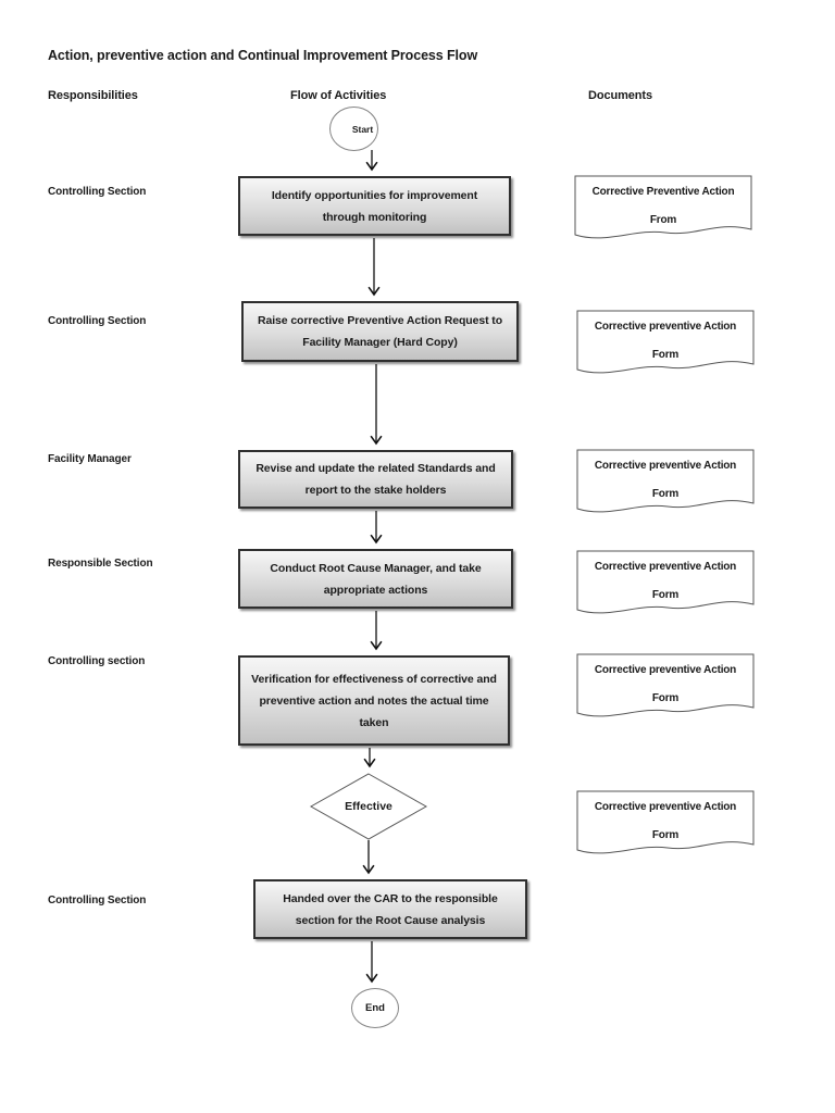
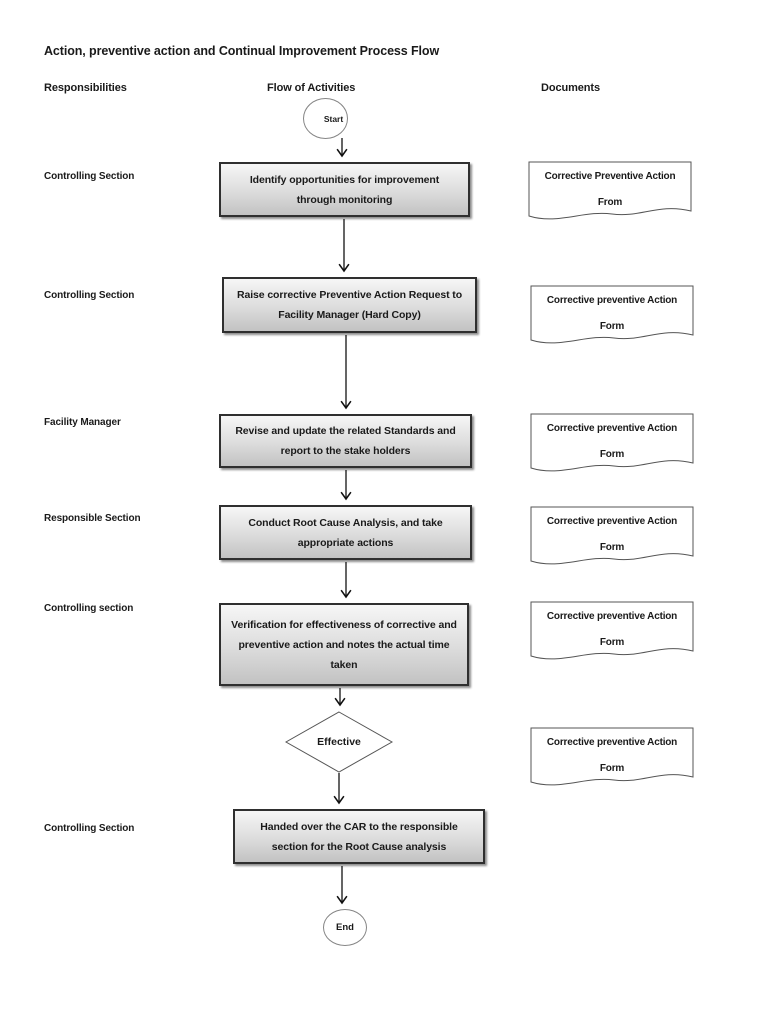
  Action, preventive action and Continual Improvement Process Flow
  Responsibilities
  Flow of Activities
  Documents
  Controlling Section
  Controlling Section
  Facility Manager
  Responsible Section
  Controlling section
  Controlling Section
  Start
  Identify opportunities for improvement through monitoring
  Raise corrective Preventive Action Request to Facility Manager (Hard Copy)
  Revise and update the related Standards and report to the stake holders
- Conduct Root Cause Manager, and take appropriate actions
+ Conduct Root Cause Analysis, and take appropriate actions
  Verification for effectiveness of corrective and preventive action and notes the actual time taken
  Handed over the CAR to the responsible section for the Root Cause analysis
  Effective
  End
  Corrective Preventive Action
  From
  Corrective preventive Action
  Form
  Corrective preventive Action
  Form
  Corrective preventive Action
  Form
  Corrective preventive Action
  Form
  Corrective preventive Action
  Form
